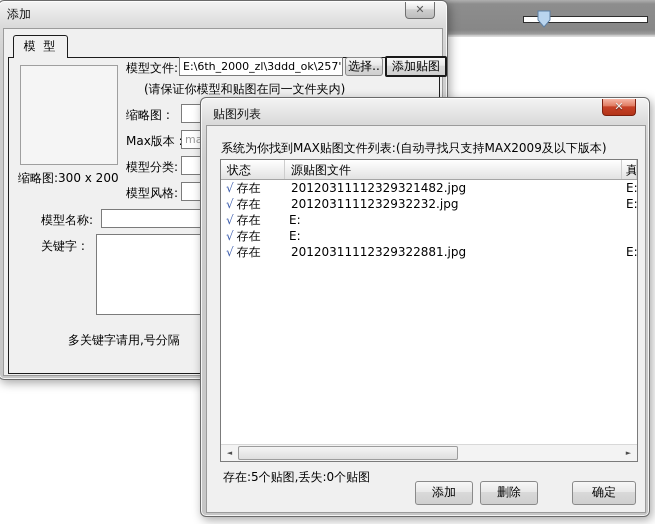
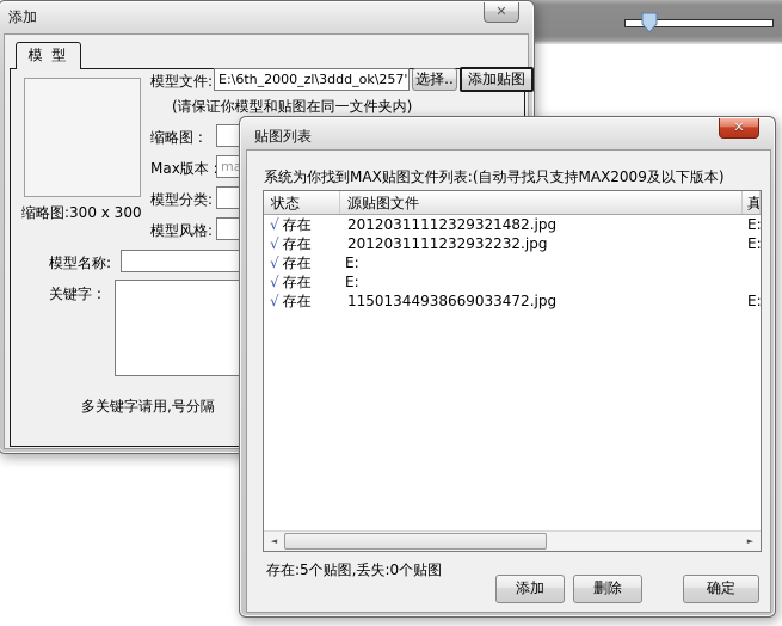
  添加
  ✕
  模 型
- 缩略图:300 x 200
+ 缩略图:300 x 300
  模型文件:
  E:\6th_2000_zl\3ddd_ok\257'
  选择..
  添加贴图
  (请保证你模型和贴图在同一文件夹内)
  缩略图 :
  Max版本
  模型分类:
  模型风格:
  模型名称:
  关键字 :
  多关键字请用,号分隔
  贴图列表
  ✕
  系统为你找到MAX贴图文件列表:(自动寻找只支持MAX2009及以下版本)
  状态
  源贴图文件
  真
  √ 存在
  20120311112329321482.jpg
  E:
  √ 存在
  2012031111232932232.jpg
  E:
  √ 存在
  E:
  √ 存在
  E:
  √ 存在
- 20120311112329322881.jpg
+ 11501344938669033472.jpg
  E:
  ◄
  ►
  存在:5个贴图,丢失:0个贴图
  添加
  删除
  确定
